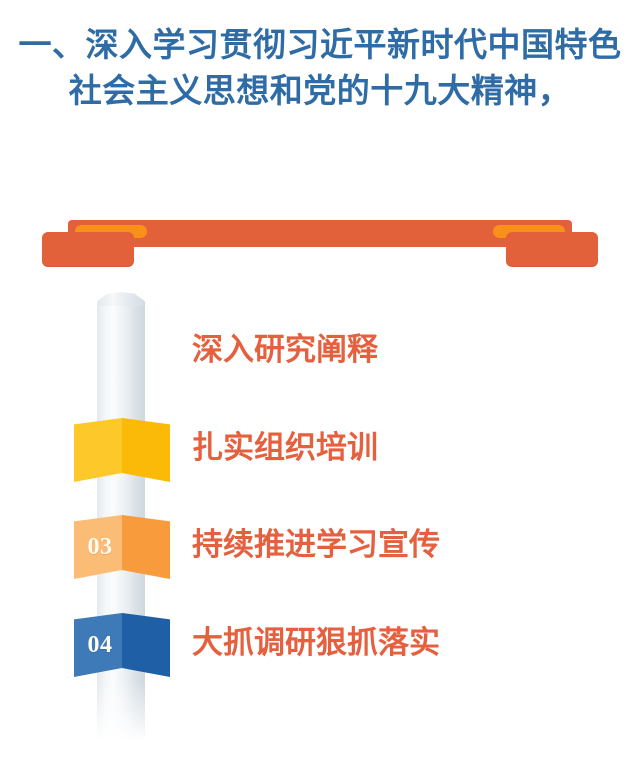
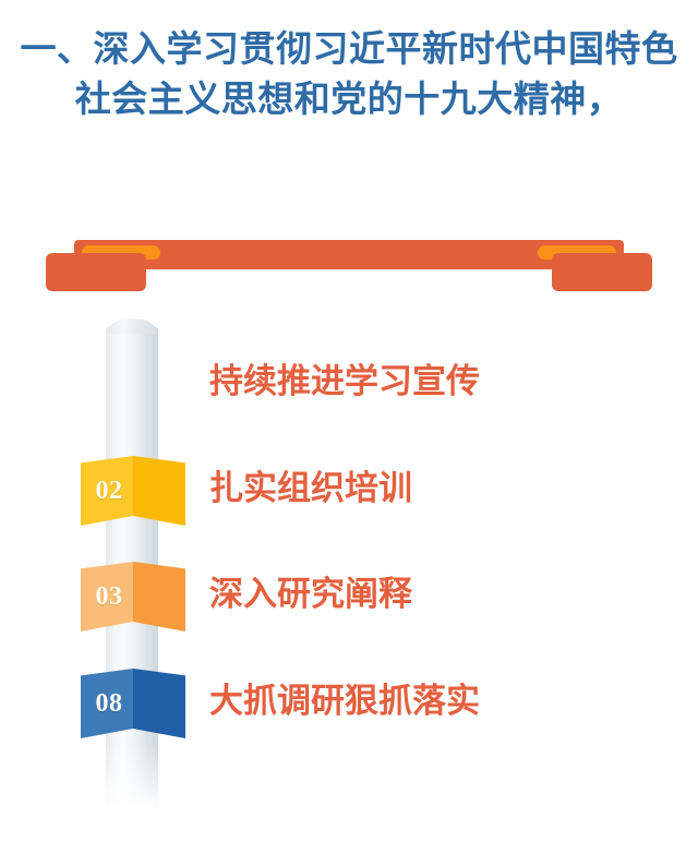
  一、深入学习贯彻习近平新时代中国特色
  社会主义思想和党的十九大精神，
- 深入研究阐释
+ 持续推进学习宣传
+ 02
  扎实组织培训
  03
- 持续推进学习宣传
+ 深入研究阐释
- 04
+ 08
  大抓调研狠抓落实
